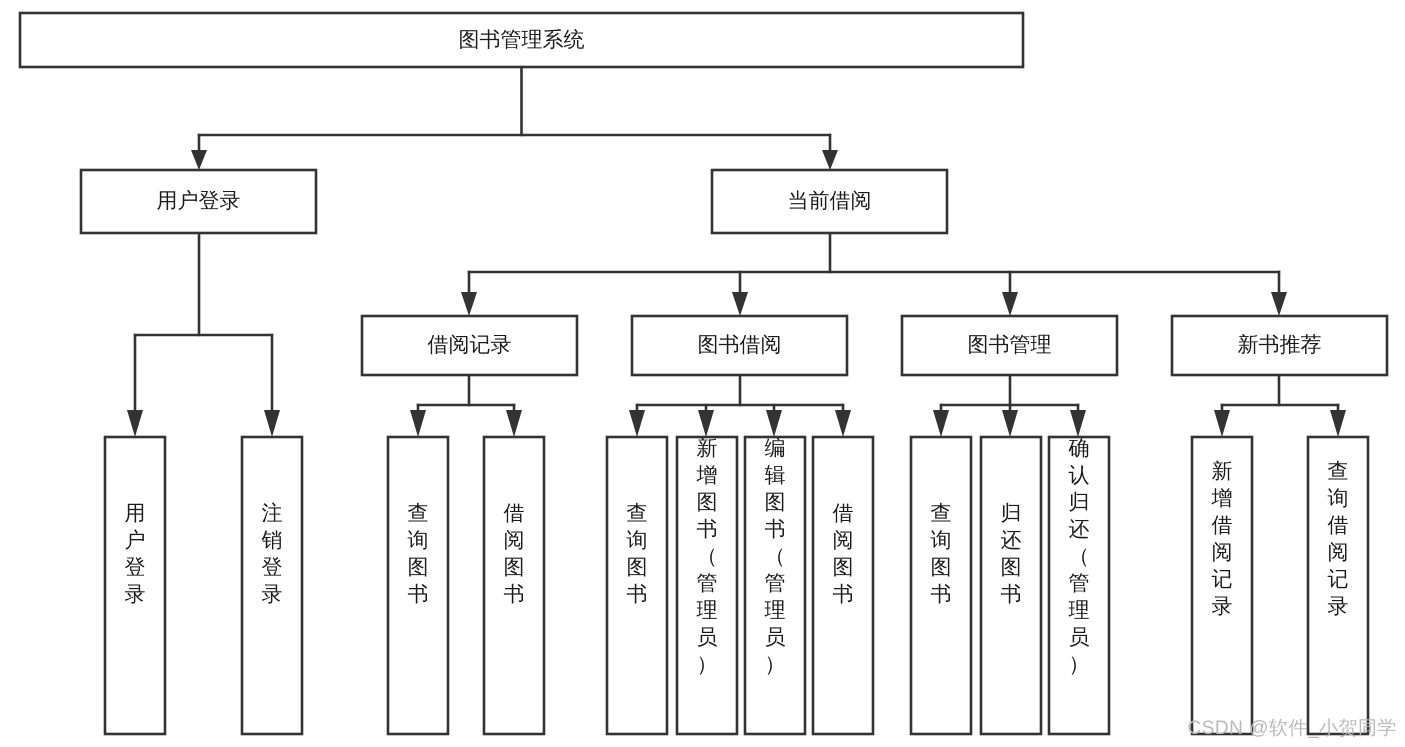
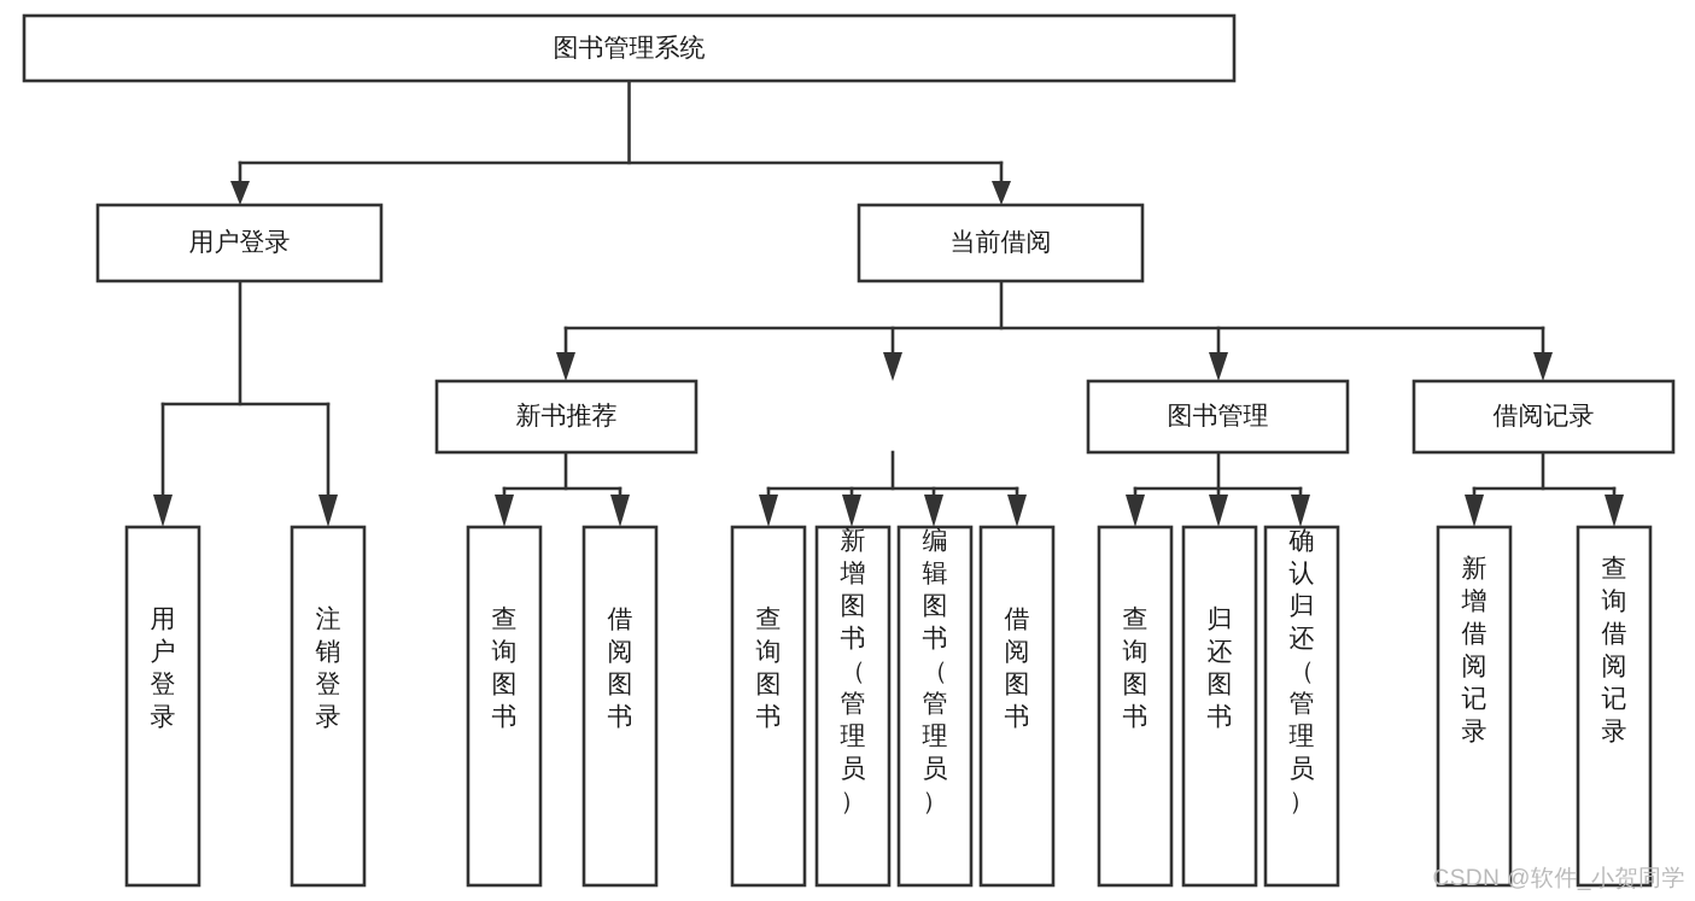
  图书管理系统
  用户登录
  当前借阅
- 借阅记录
+ 新书推荐
- 图书借阅
  图书管理
- 新书推荐
+ 借阅记录
  用户登录
  注销登录
  查询图书
  借阅图书
  查询图书
  新增图书（管理员）
  编辑图书（管理员）
  借阅图书
  查询图书
  归还图书
  确认归还（管理员）
  新增借阅记录
  查询借阅记录
  CSDN @软件_小贺同学
